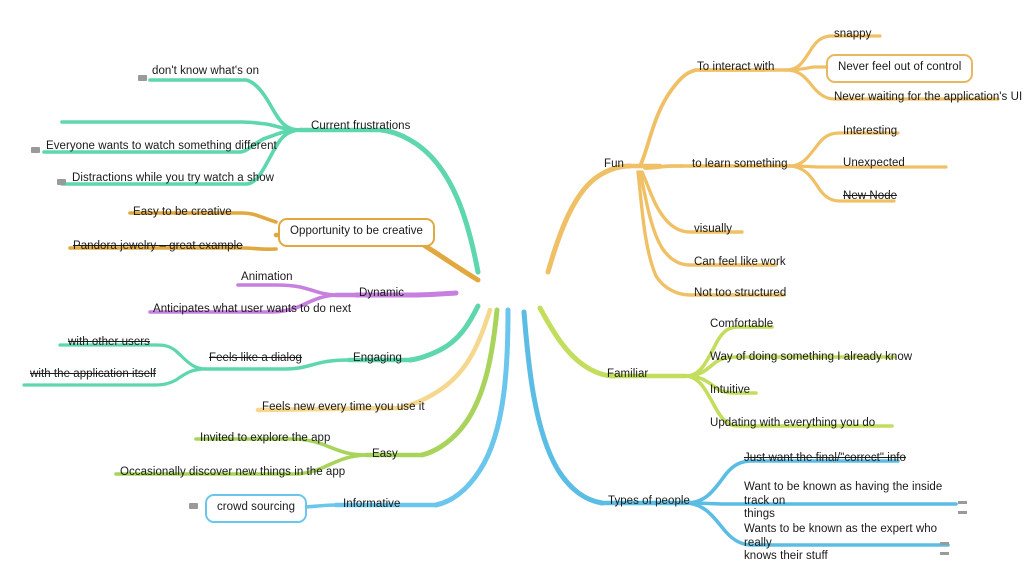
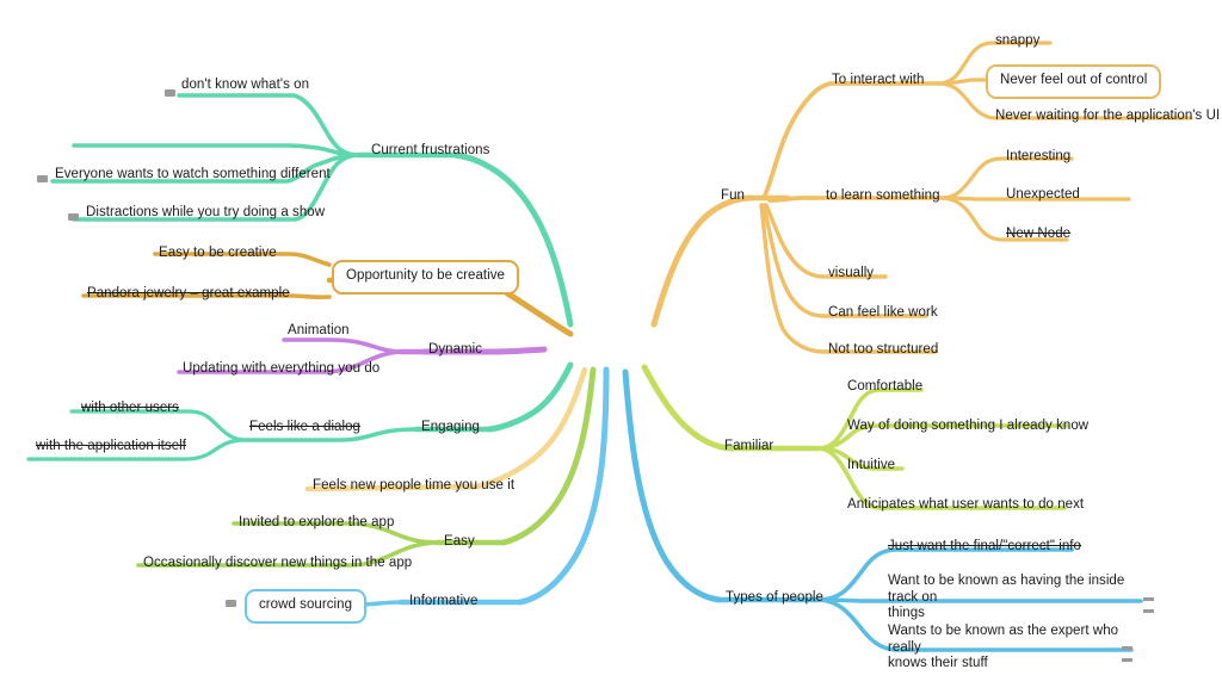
  Current frustrations
  don't know what's on
  Everyone wants to watch something different
- Distractions while you try watch a show
+ Distractions while you try doing a show
  Opportunity to be creative
  Easy to be creative
  Pandora jewelry – great example
  Dynamic
  Animation
- Anticipates what user wants to do next
+ Updating with everything you do
  Engaging
  Feels like a dialog
  with other users
  with the application itself
- Feels new every time you use it
+ Feels new people time you use it
  Easy
  Invited to explore the app
  Occasionally discover new things in the app
  Informative
  crowd sourcing
  Fun
  To interact with
  snappy
  Never feel out of control
  Never waiting for the application's UI
  to learn something
  Interesting
  Unexpected
  New Node
  visually
  Can feel like work
  Not too structured
  Familiar
  Comfortable
  Way of doing something I already know
  Intuitive
- Updating with everything you do
+ Anticipates what user wants to do next
  Types of people
  Just want the final/"correct" info
  Want to be known as having the inside track on
  things
  Wants to be known as the expert who really
  knows their stuff
